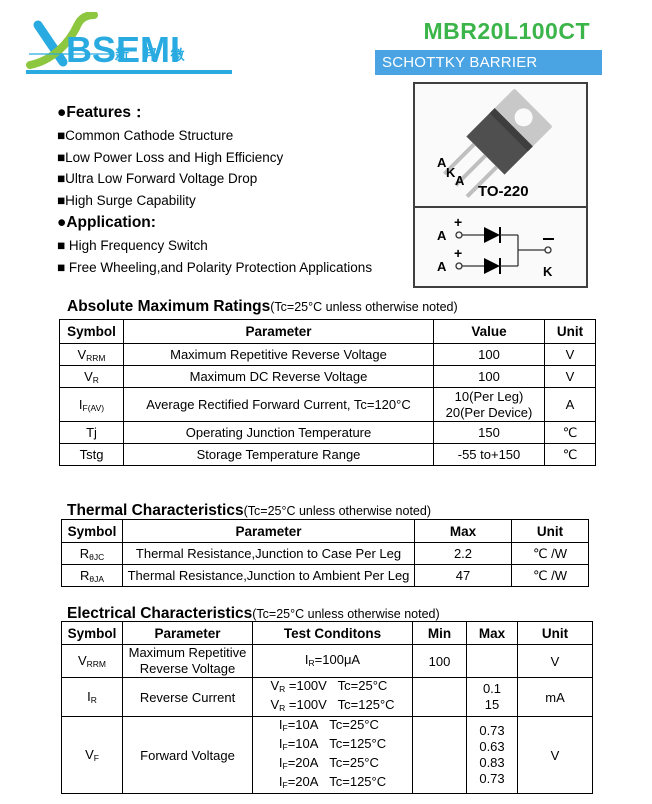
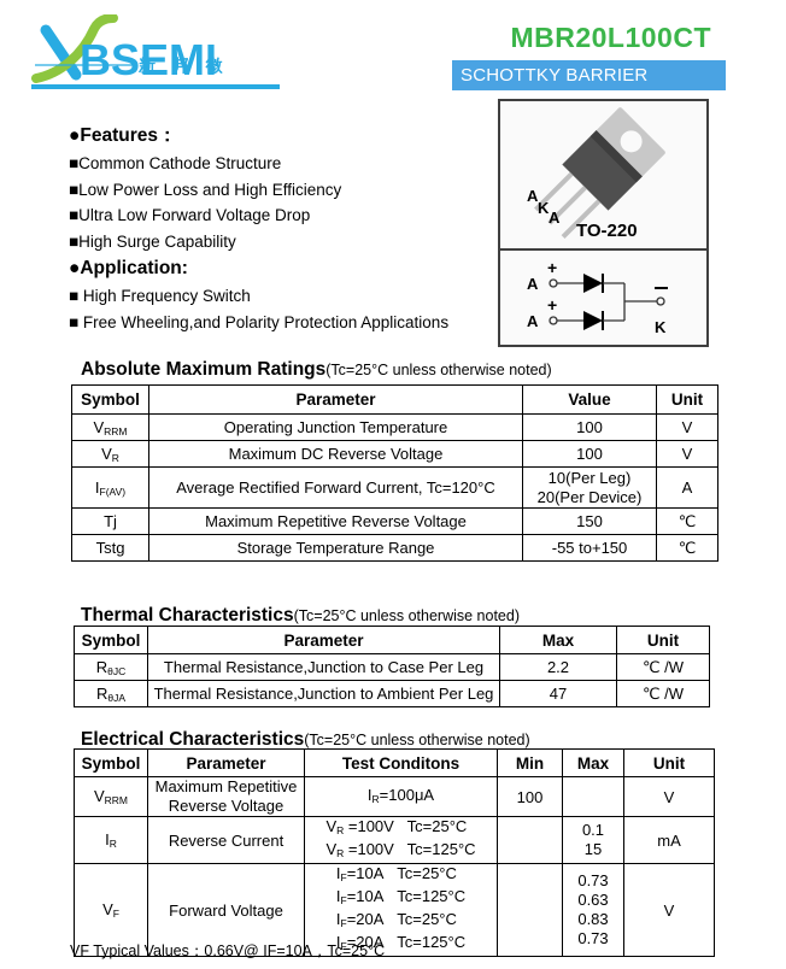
  BSEMI
  新 邦 微
  MBR20L100CT
  SCHOTTKY BARRIER REC
  A
  K
  A
  TO-220
  A
  +
  A
  +
  K
  ●Features：
  ■Common Cathode Structure
  ■Low Power Loss and High Efficiency
  ■Ultra Low Forward Voltage Drop
  ■High Surge Capability
  ●Application:
  ■ High Frequency Switch
  ■ Free Wheeling,and Polarity Protection Applications
  Absolute Maximum Ratings(Tc=25°C unless otherwise noted)
  Symbol	Parameter	Value	Unit
- VRRM	Maximum Repetitive Reverse Voltage	100	V
+ VRRM	Operating Junction Temperature	100	V
  VR	Maximum DC Reverse Voltage	100	V
  IF(AV)	Average Rectified Forward Current, Tc=120°C	10(Per Leg) 20(Per Device)	A
- Tj	Operating Junction Temperature	150	℃
+ Tj	Maximum Repetitive Reverse Voltage	150	℃
  Tstg	Storage Temperature Range	-55 to+150	℃
  Thermal Characteristics(Tc=25°C unless otherwise noted)
  Symbol	Parameter	Max	Unit
  RθJC	Thermal Resistance,Junction to Case Per Leg	2.2	℃ /W
  RθJA	Thermal Resistance,Junction to Ambient Per Leg	47	℃ /W
  Electrical Characteristics(Tc=25°C unless otherwise noted)
  Symbol	Parameter	Test Conditons	Min	Max	Unit
  VRRM	Maximum Repetitive Reverse Voltage	IR=100μA	100		V
  IR	Reverse Current	VR =100V Tc=25°C VR =100V Tc=125°C		0.1 15	mA
  VF	Forward Voltage	IF=10A Tc=25°C IF=10A Tc=125°C IF=20A Tc=25°C IF=20A Tc=125°C		0.73 0.63 0.83 0.73	V
+ VF Typical Values：0.66V@ IF=10A，Tc=25°C
